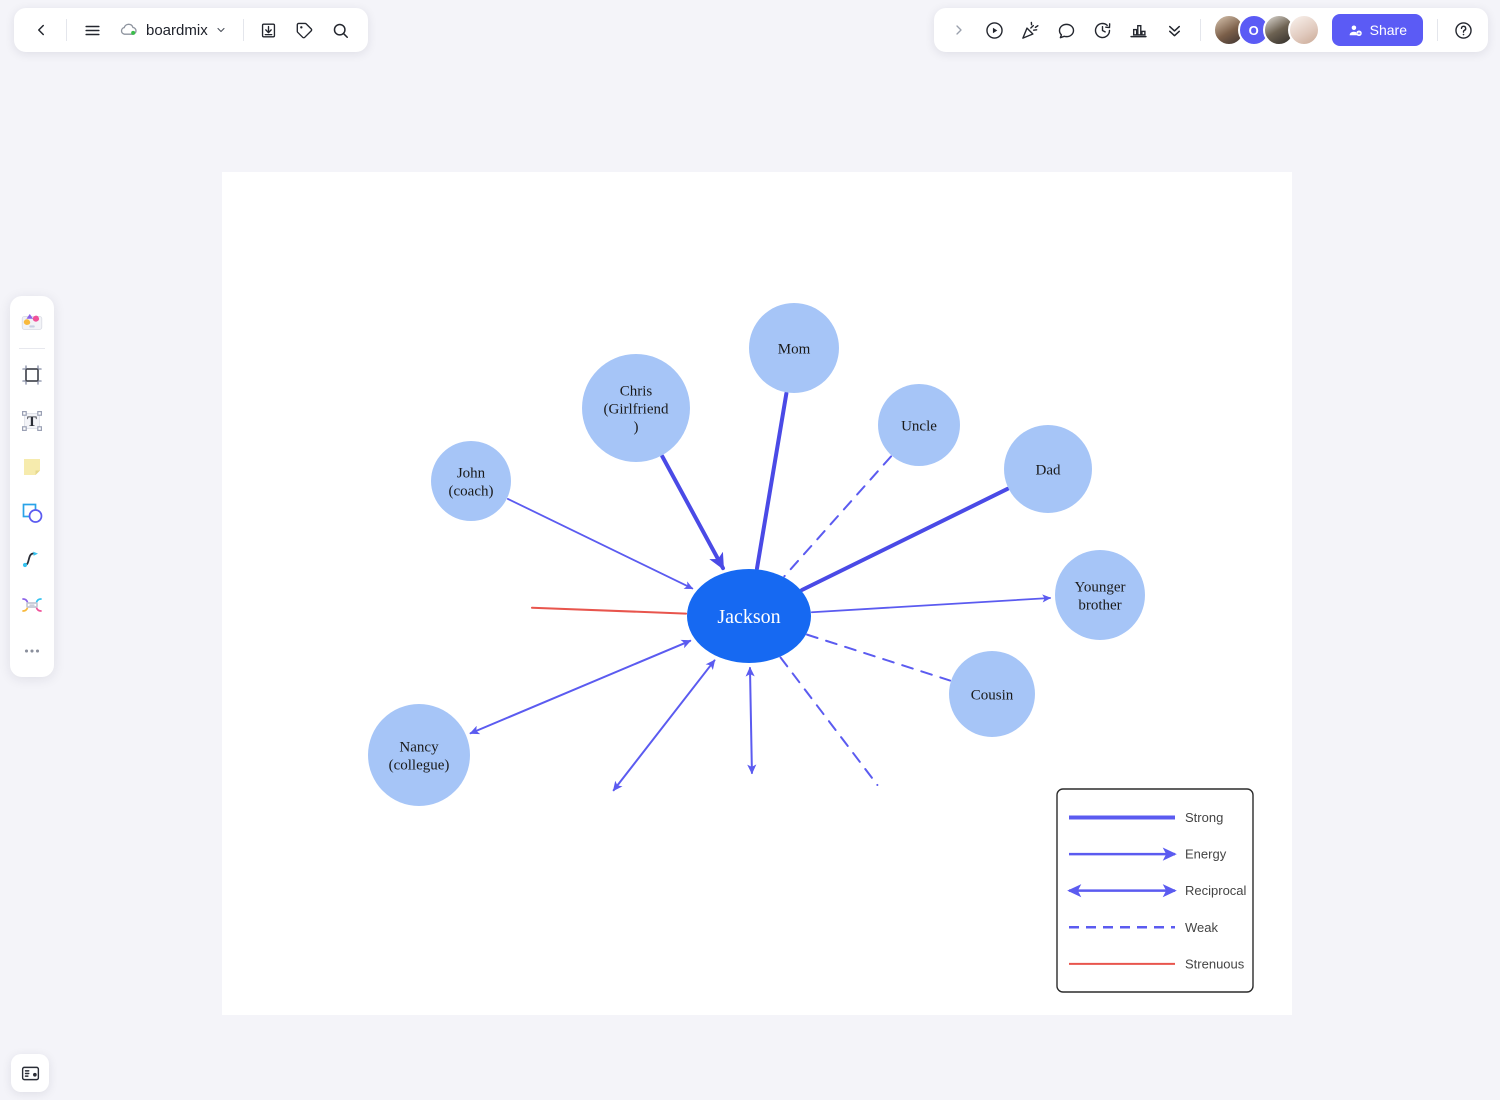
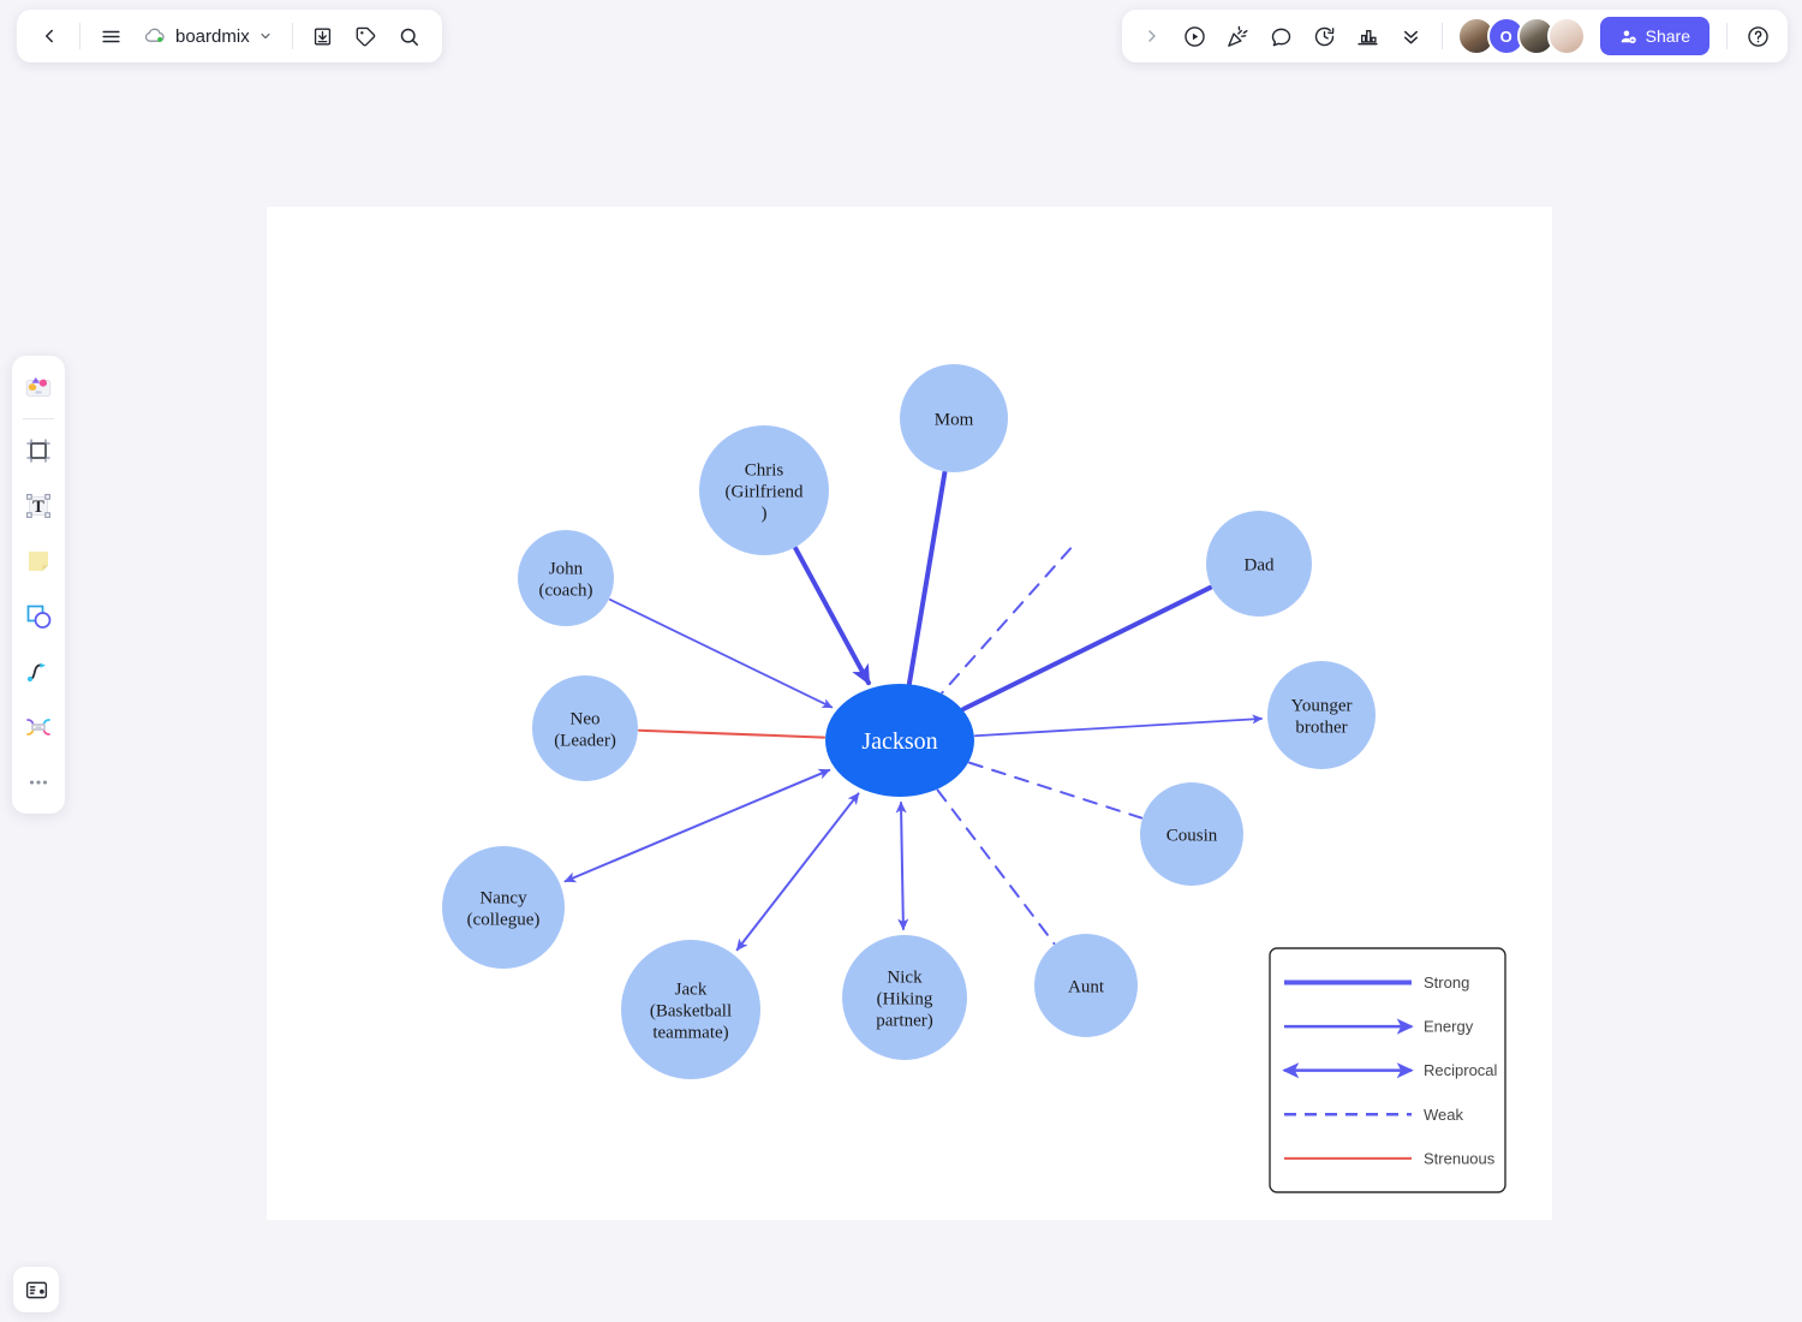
  boardmix
  O
  Share
  T
  Mom
  Chris
  (Girlfriend
  )
  John
  (coach)
+ Neo
+ (Leader)
  Nancy
  (collegue)
+ Jack
+ (Basketball
+ teammate)
+ Nick
+ (Hiking
+ partner)
+ Aunt
  Cousin
  Younger
  brother
  Dad
- Uncle
  Jackson
  Strong
  Energy
  Reciprocal
  Weak
  Strenuous
